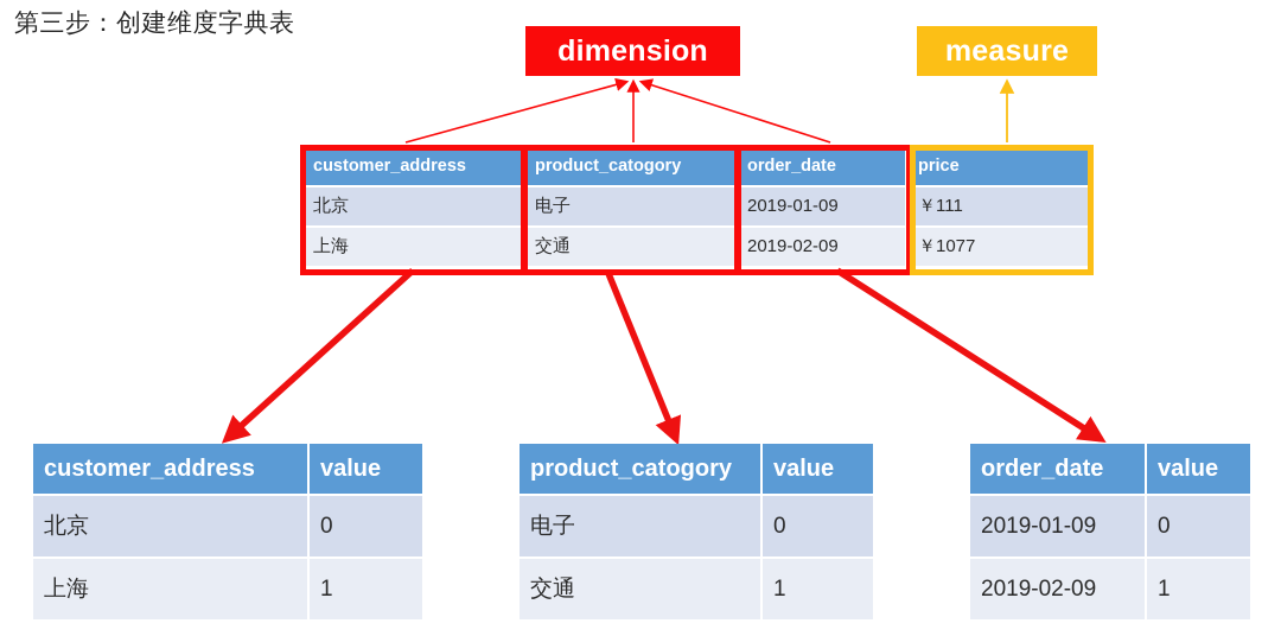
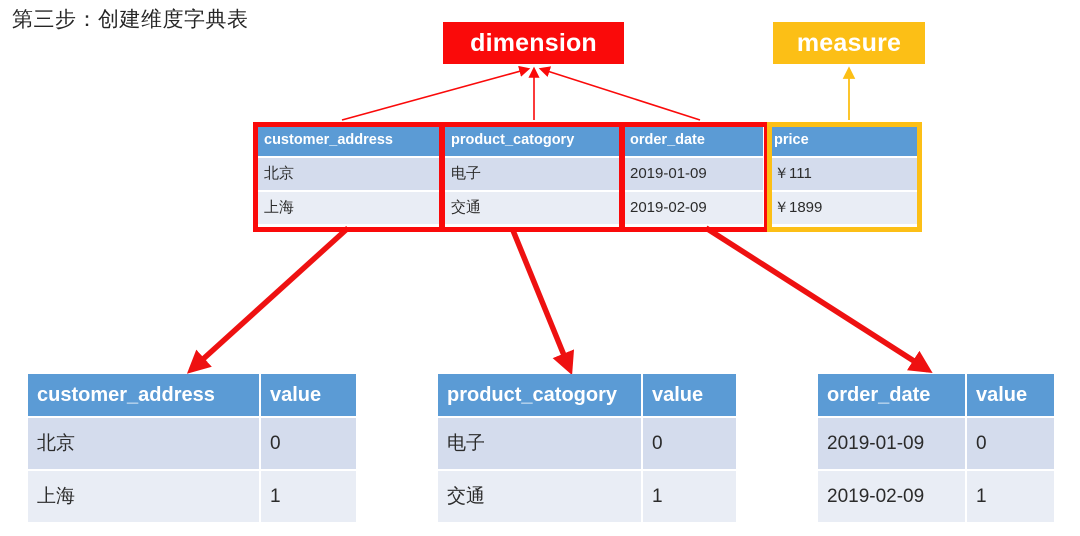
  第三步：创建维度字典表
  dimension
  measure
  customer_address	product_catogory	order_date	price
  北京	电子	2019-01-09	￥111
- 上海	交通	2019-02-09	￥1077
+ 上海	交通	2019-02-09	￥1899
  customer_address	value
  北京	0
  上海	1
  product_catogory	value
  电子	0
  交通	1
  order_date	value
  2019-01-09	0
  2019-02-09	1
